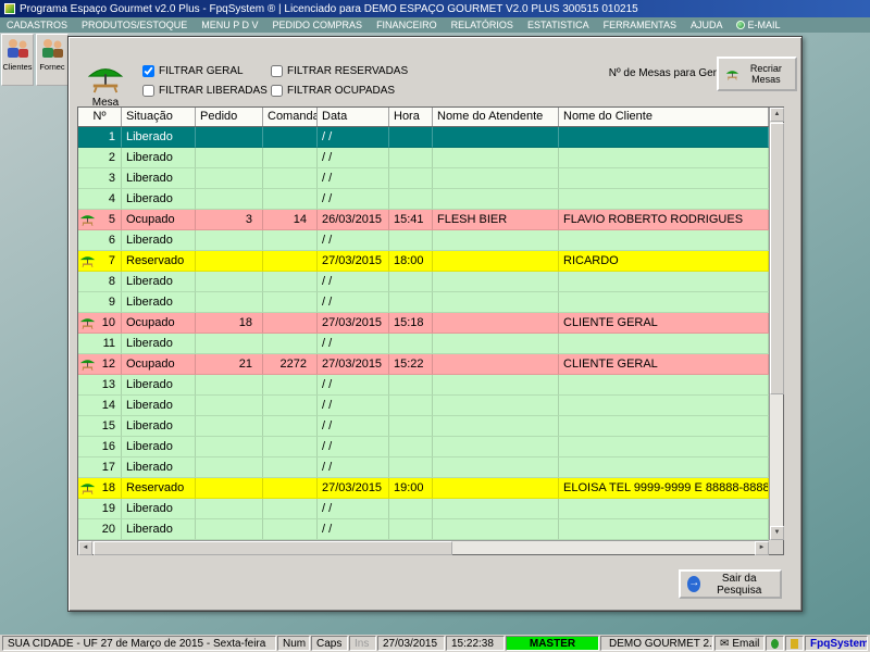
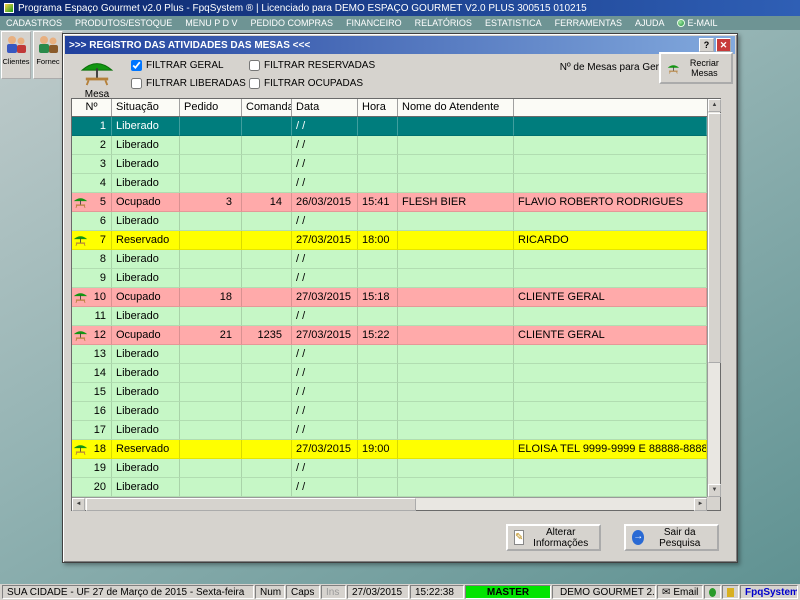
  Programa Espaço Gourmet v2.0 Plus - FpqSystem ® | Licenciado para DEMO ESPAÇO GOURMET V2.0 PLUS 300515 010215
  CADASTROS
  PRODUTOS/ESTOQUE
  MENU P D V
  PEDIDO COMPRAS
  FINANCEIRO
  RELATÓRIOS
  ESTATISTICA
  FERRAMENTAS
  AJUDA
  E-MAIL
  Clientes
  Fornec
+ >>> REGISTRO DAS ATIVIDADES DAS MESAS <<<
+ ?
+ ✕
  Mesa
  FILTRAR GERAL
  FILTRAR RESERVADAS
  FILTRAR LIBERADAS
  FILTRAR OCUPADAS
  Recriar Mesas
  Nº
  Situação
  Pedido
  Comanda
  Data
  Hora
  Nome do Atendente
- Nome do Cliente
  1
  Liberado
  / /
  2
  Liberado
  / /
  3
  Liberado
  / /
  4
  Liberado
  / /
  5
  Ocupado
  3
  14
  26/03/2015
  15:41
  FLESH BIER
  FLAVIO ROBERTO RODRIGUES
  6
  Liberado
  / /
  7
  Reservado
  27/03/2015
  18:00
  RICARDO
  8
  Liberado
  / /
  9
  Liberado
  / /
  10
  Ocupado
  18
  27/03/2015
  15:18
  CLIENTE GERAL
  11
  Liberado
  / /
  12
  Ocupado
  21
- 2272
+ 1235
  27/03/2015
  15:22
  CLIENTE GERAL
  13
  Liberado
  / /
  14
  Liberado
  / /
  15
  Liberado
  / /
  16
  Liberado
  / /
  17
  Liberado
  / /
  18
  Reservado
  27/03/2015
  19:00
  ELOISA TEL 9999-9999 E 88888-8888
  19
  Liberado
  / /
  20
  Liberado
  / /
+ ✎
+ Alterar Informações
  →
  Sair da Pesquisa
  SUA CIDADE - UF 27 de Março de 2015 - Sexta-feira
  Num
  Caps
  Ins
  27/03/2015
  15:22:38
  MASTER
  DEMO GOURMET 2.
  ✉
  Email
  FpqSystem
